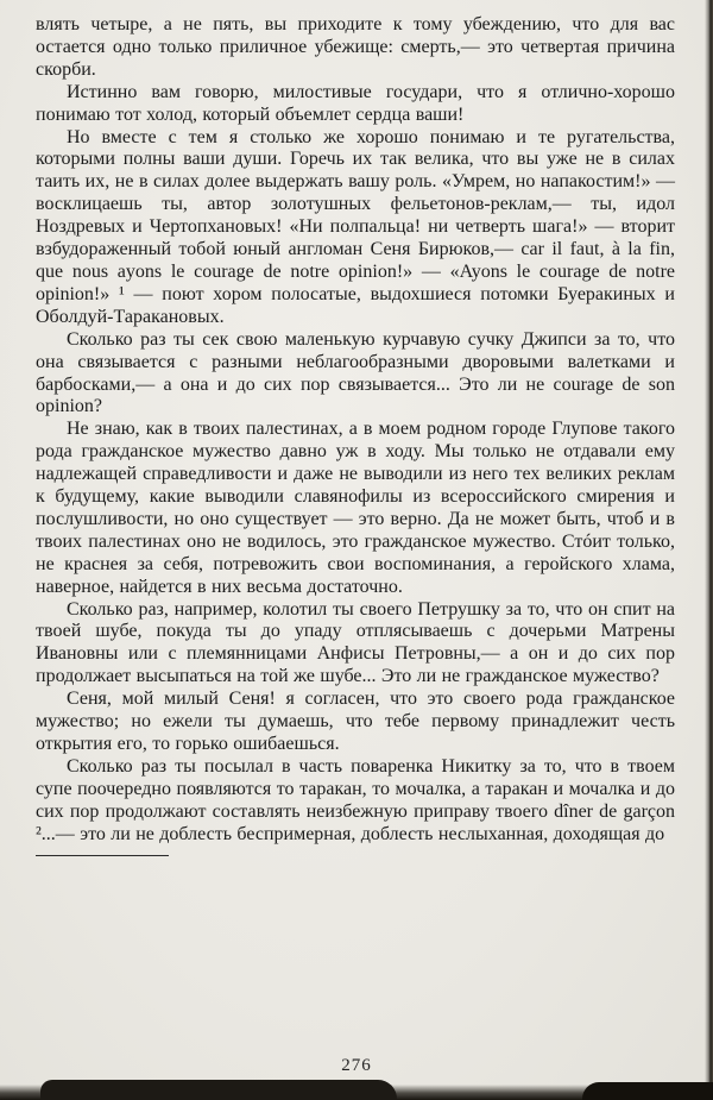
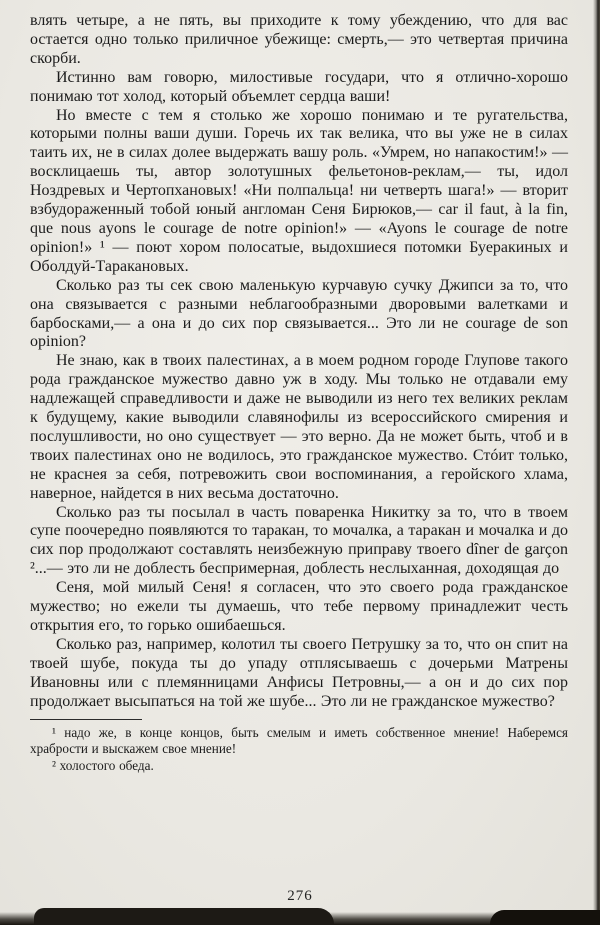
  влять четыре, а не пять, вы приходите к тому убеждению, что для вас остается одно только приличное убежище: смерть,— это четвертая причина скорби.
  Истинно вам говорю, милостивые государи, что я отлично-хорошо понимаю тот холод, который объемлет сердца ваши!
  Но вместе с тем я столько же хорошо понимаю и те ругательства, которыми полны ваши души. Горечь их так велика, что вы уже не в силах таить их, не в силах долее выдержать вашу роль. «Умрем, но напакостим!» — восклицаешь ты, автор золотушных фельетонов-реклам,— ты, идол Ноздревых и Чертопхановых! «Ни полпальца! ни четверть шага!» — вторит взбудораженный тобой юный англоман Сеня Бирюков,— car il faut, à la fin, que nous ayons le courage de notre opinion!» — «Ayons le courage de notre opinion!» ¹ — поют хором полосатые, выдохшиеся потомки Буеракиных и Оболдуй-Таракановых.
  Сколько раз ты сек свою маленькую курчавую сучку Джипси за то, что она связывается с разными неблагообразными дворовыми валетками и барбосками,— а она и до сих пор связывается... Это ли не courage de son opinion?
  Не знаю, как в твоих палестинах, а в моем родном городе Глупове такого рода гражданское мужество давно уж в ходу. Мы только не отдавали ему надлежащей справедливости и даже не выводили из него тех великих реклам к будущему, какие выводили славянофилы из всероссийского смирения и послушливости, но оно существует — это верно. Да не может быть, чтоб и в твоих палестинах оно не водилось, это гражданское мужество. Стóит только, не краснея за себя, потревожить свои воспоминания, а геройского хлама, наверное, найдется в них весьма достаточно.
- Сколько раз, например, колотил ты своего Петрушку за то, что он спит на твоей шубе, покуда ты до упаду отплясываешь с дочерьми Матрены Ивановны или с племянницами Анфисы Петровны,— а он и до сих пор продолжает высыпаться на той же шубе... Это ли не гражданское мужество?
+ Сколько раз ты посылал в часть поваренка Никитку за то, что в твоем супе поочередно появляются то таракан, то мочалка, а таракан и мочалка и до сих пор продолжают составлять неизбежную приправу твоего dîner de garçon ²...— это ли не доблесть беспримерная, доблесть неслыханная, доходящая до
  Сеня, мой милый Сеня! я согласен, что это своего рода гражданское мужество; но ежели ты думаешь, что тебе первому принадлежит честь открытия его, то горько ошибаешься.
- Сколько раз ты посылал в часть поваренка Никитку за то, что в твоем супе поочередно появляются то таракан, то мочалка, а таракан и мочалка и до сих пор продолжают составлять неизбежную приправу твоего dîner de garçon ²...— это ли не доблесть беспримерная, доблесть неслыханная, доходящая до
+ Сколько раз, например, колотил ты своего Петрушку за то, что он спит на твоей шубе, покуда ты до упаду отплясываешь с дочерьми Матрены Ивановны или с племянницами Анфисы Петровны,— а он и до сих пор продолжает высыпаться на той же шубе... Это ли не гражданское мужество?
+ ¹ надо же, в конце концов, быть смелым и иметь собственное мнение! Наберемся храбрости и выскажем свое мнение!
+ ² холостого обеда.
  276
